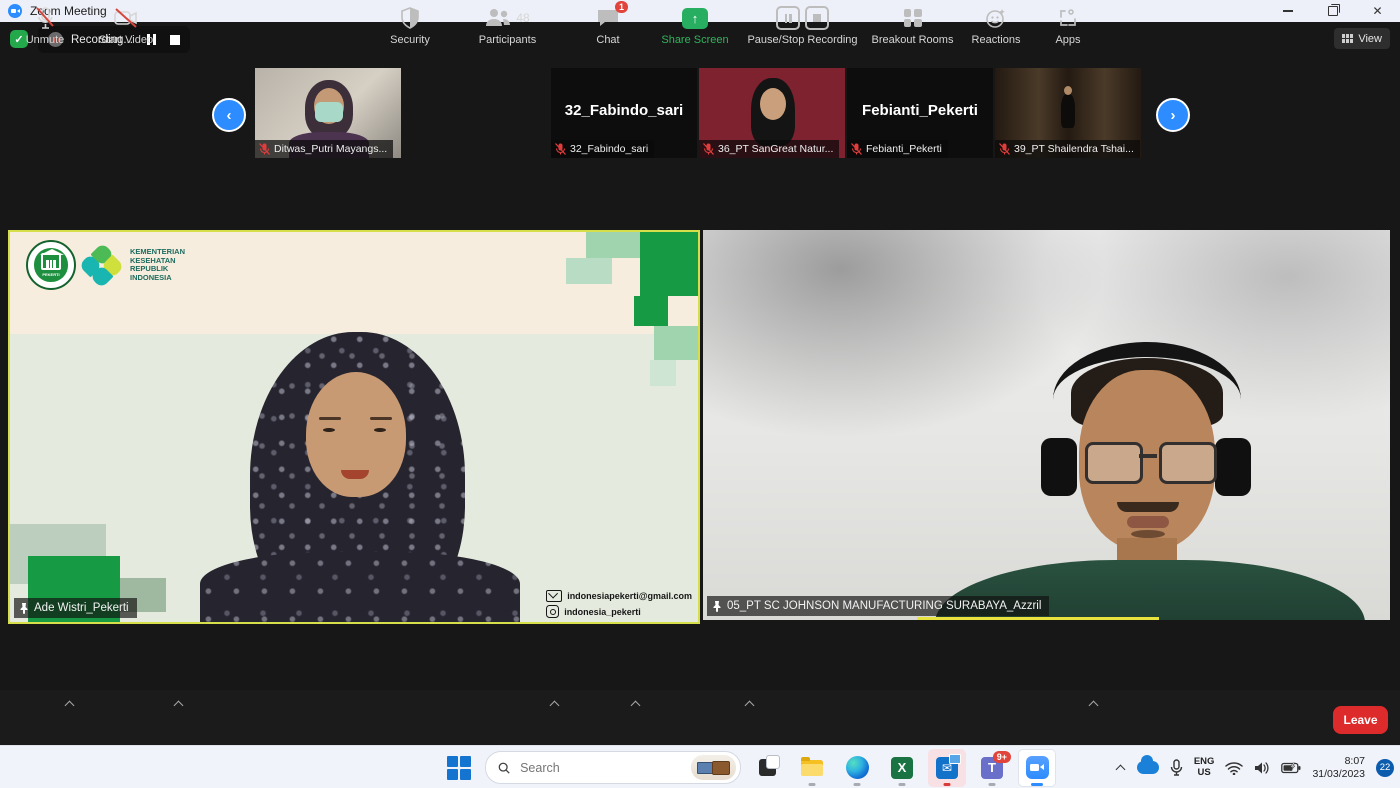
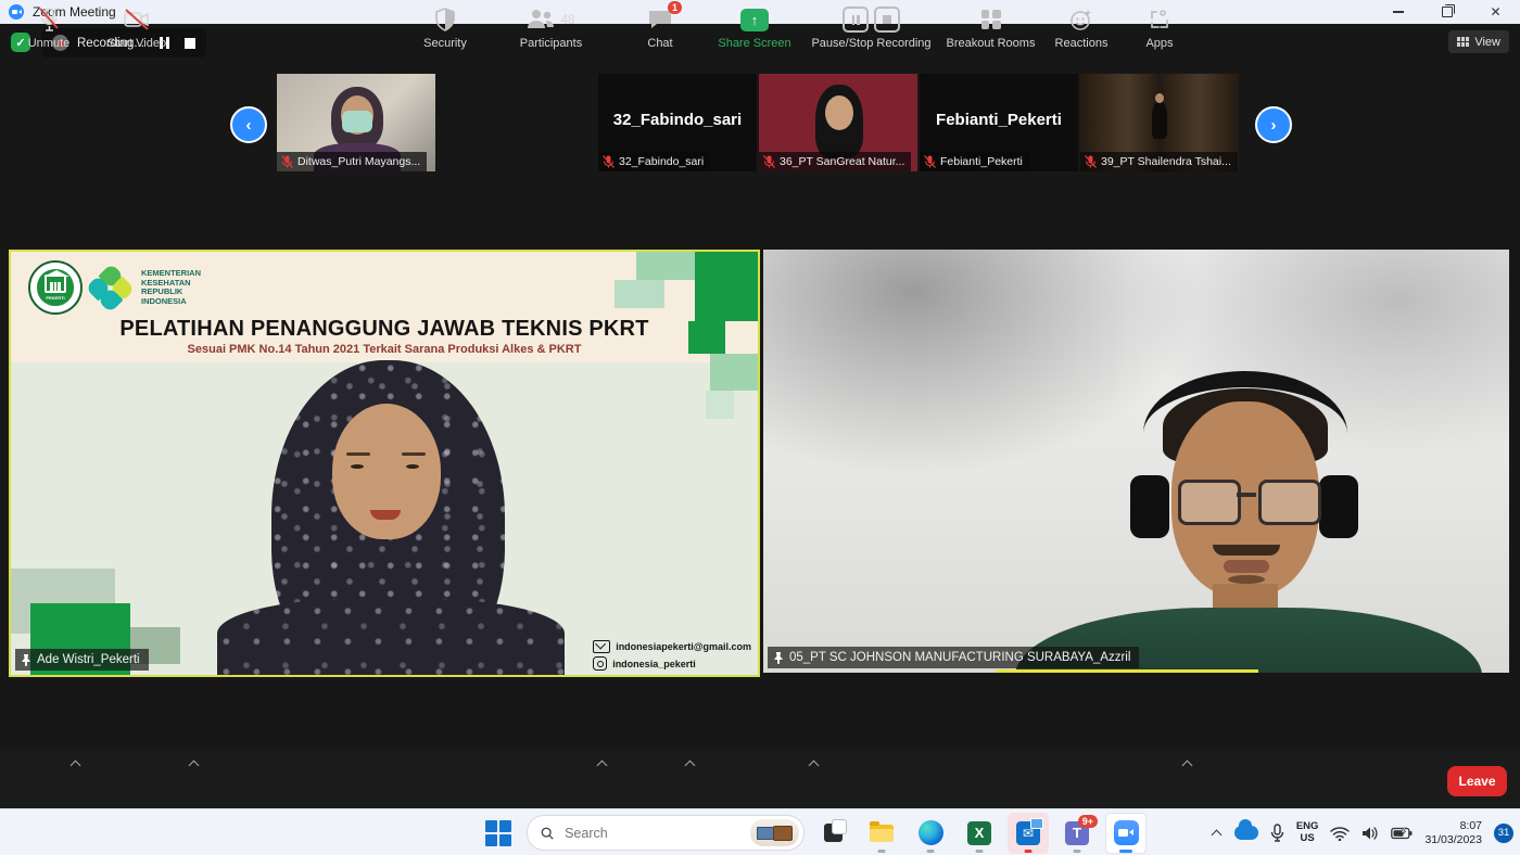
  Zom Meeting
  ✕
  ✓
  Recording...
  View
  ‹
  ›
  Ditwas_Putri Mayangs...
  32_Fabindo_sari
  32_Fabindo_sari
  36_PT SanGreat Natur...
  Febianti_Pekerti
  Febianti_Pekerti
  39_PT Shailendra Tshai...
  KEMENTERIAN
  KESEHATAN
  REPUBLIK
  INDONESIA
+ PELATIHAN PENANGGUNG JAWAB TEKNIS PKRT
+ Sesuai PMK No.14 Tahun 2021 Terkait Sarana Produksi Alkes & PKRT
  indonesiapekerti@gmail.com
  indonesia_pekerti
  Ade Wistri_Pekerti
  05_PT SC JOHNSON MANUFACTURING SURABAYA_Azzril
  Unmute
  Start Video
  Security
  48
  Participants
  1
  Chat
  ↑
  Share Screen
  Pause/Stop Recording
  Breakout Rooms
  Reactions
  Apps
  Leave
  Search
  X
  ✉
  T
  9+
  ENG
  US
  8:07
  31/03/2023
- 22
+ 31
